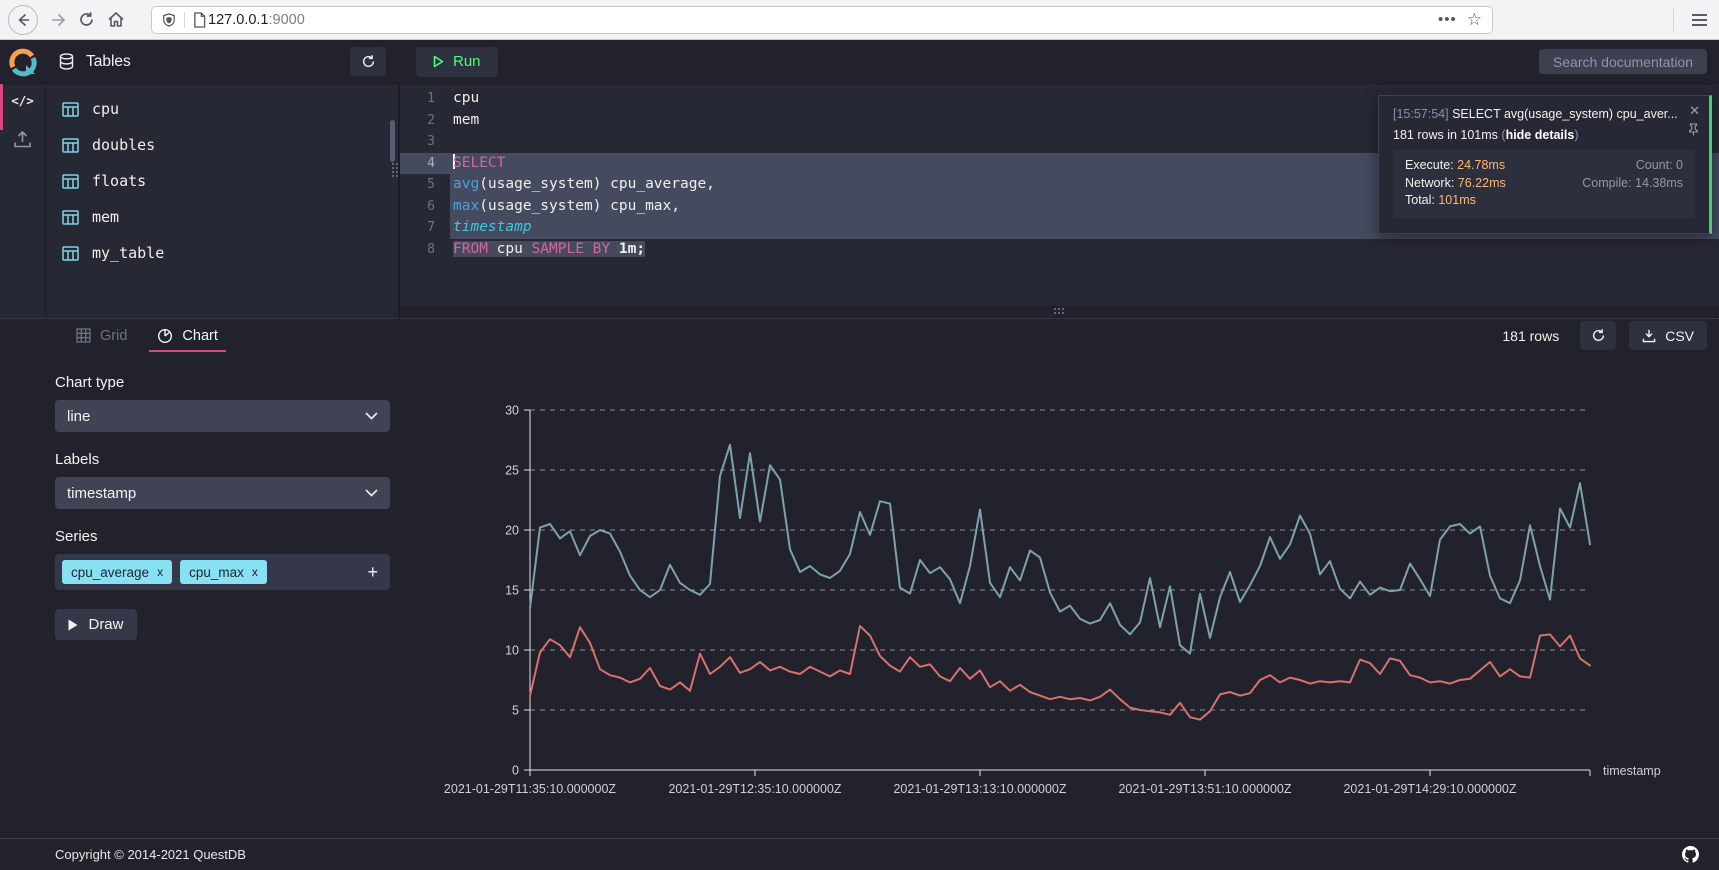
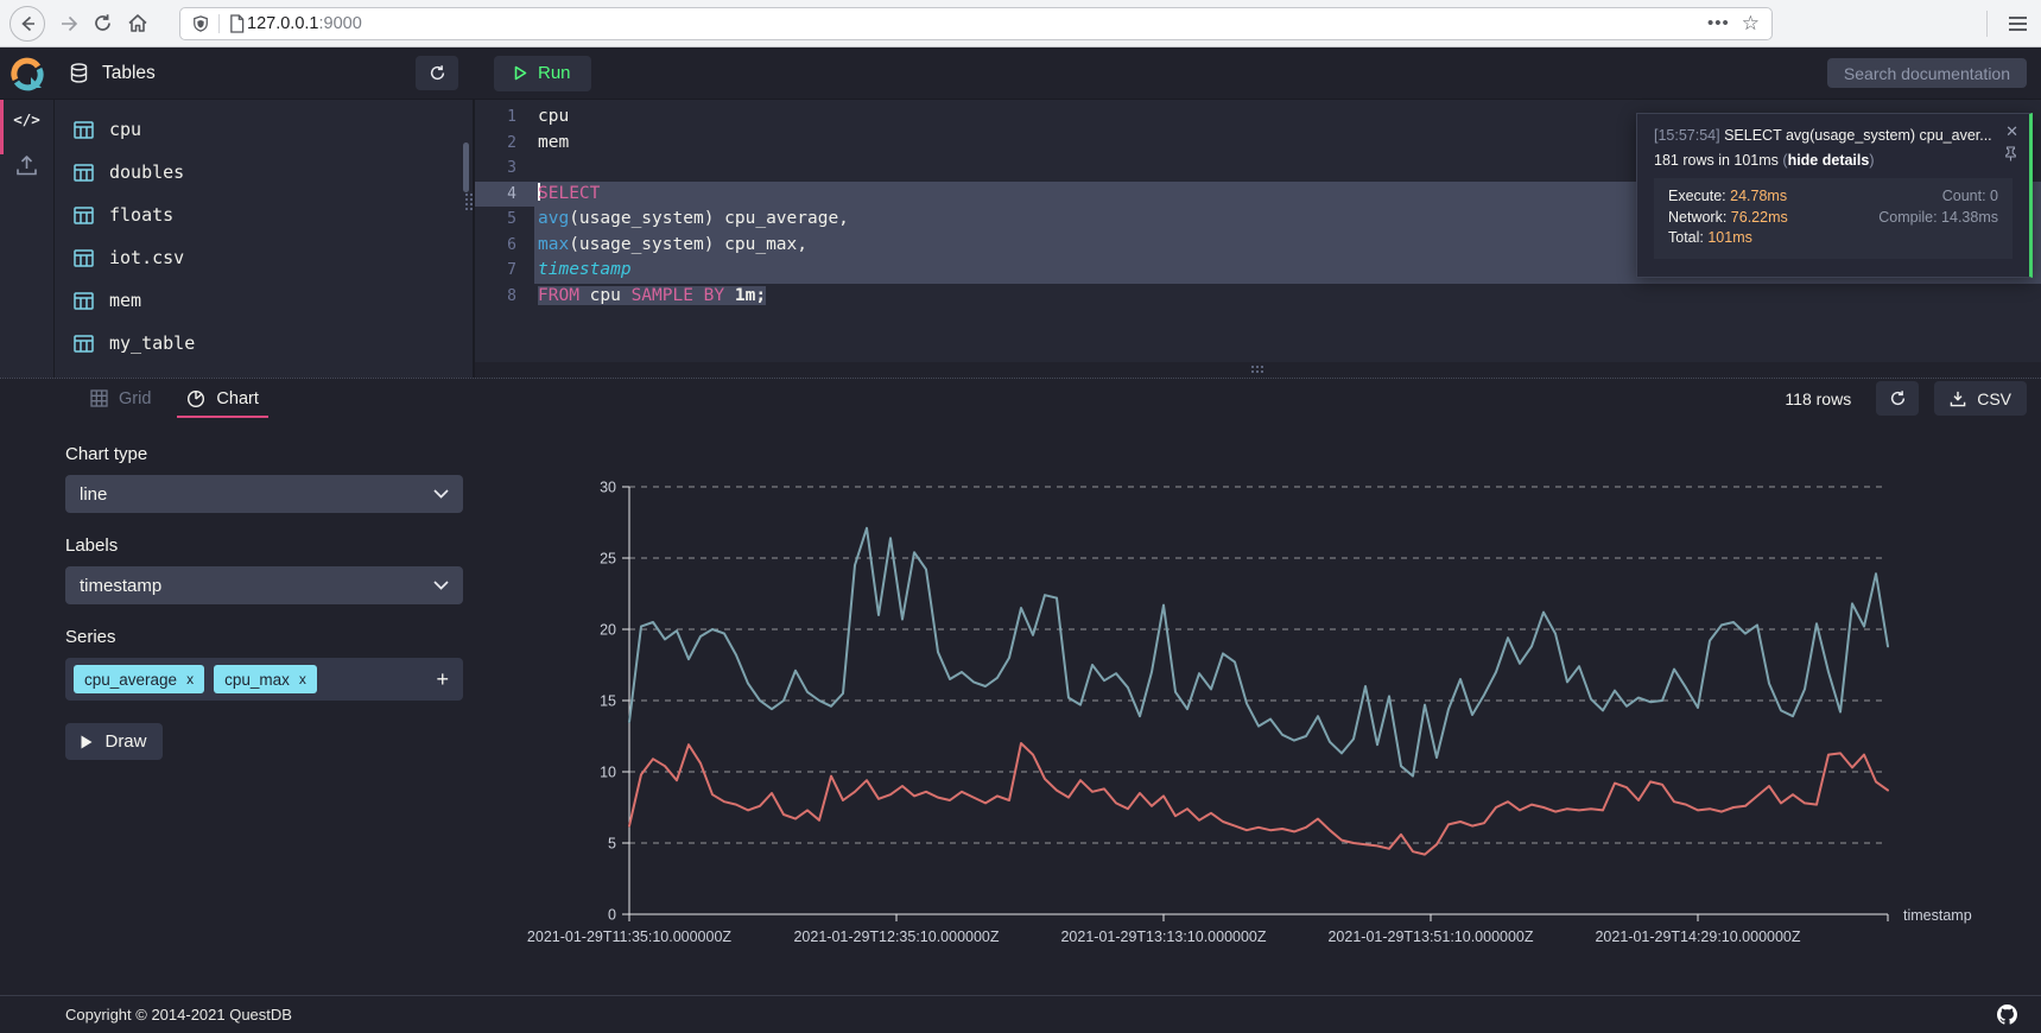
  127.0.0.1:9000
  •••
  ☆
  Tables
  Run
  Search documentation
  </>
  cpu
  doubles
  floats
+ iot.csv
  mem
  my_table
  1
  cpu
  2
  mem
  3
  4
  SELECT
  5
  avg(usage_system) cpu_average,
  6
  max(usage_system) cpu_max,
  7
  timestamp
  8
  FROM cpu SAMPLE BY 1m;
  [15:57:54] SELECT avg(usage_system) cpu_aver...
  181 rows in 101ms (hide details)
  Execute: 24.78ms
  Network: 76.22ms
  Total: 101ms
  Count: 0
  Compile: 14.38ms
  ✕
  Grid
  Chart
- 181 rows
+ 118 rows
  CSV
  Chart type
  line
  Labels
  timestamp
  Series
  cpu_average
  x
  cpu_max
  x
  +
  Draw
  0
  5
  10
  15
  20
  25
  30
  2021-01-29T11:35:10.000000Z
  2021-01-29T12:35:10.000000Z
  2021-01-29T13:13:10.000000Z
  2021-01-29T13:51:10.000000Z
  2021-01-29T14:29:10.000000Z
  timestamp
  Copyright © 2014-2021 QuestDB
